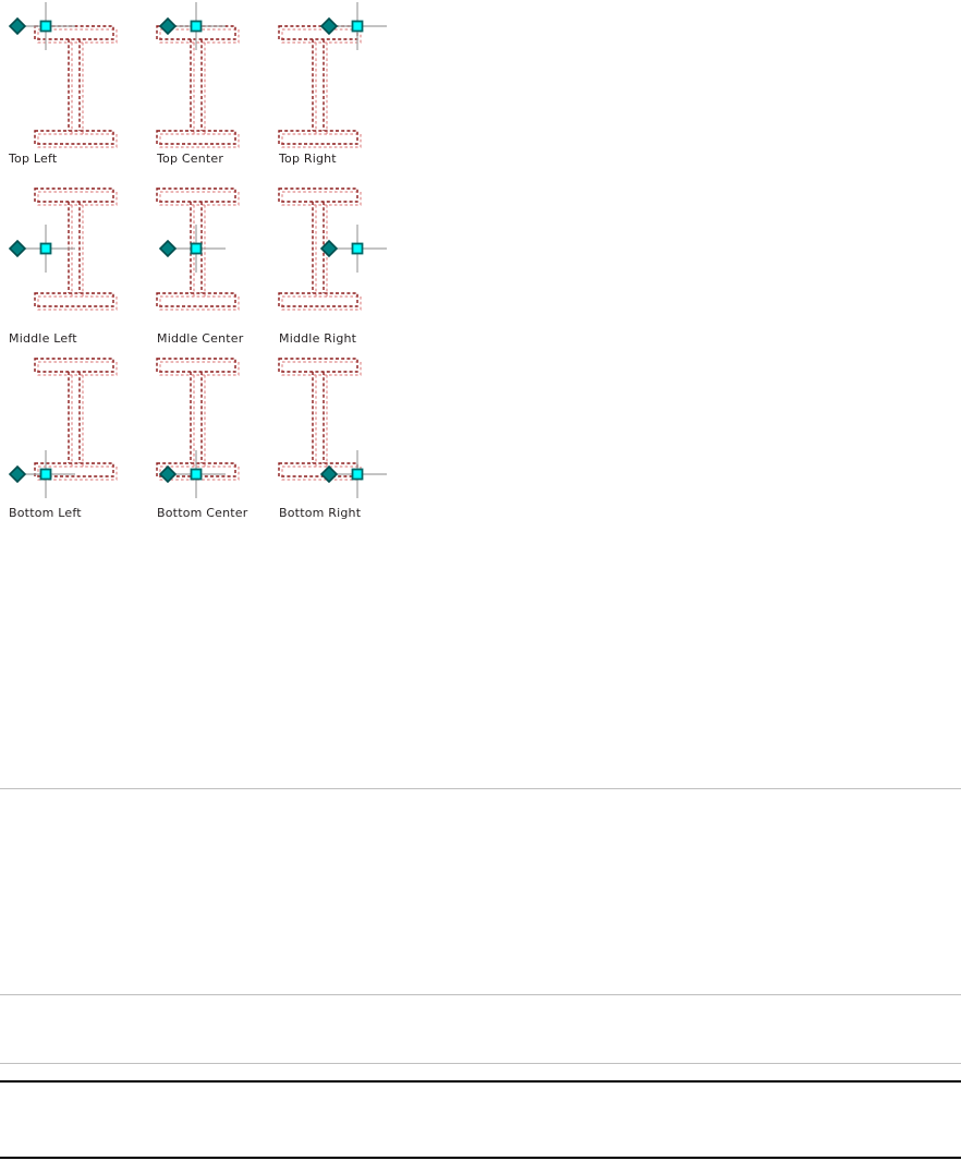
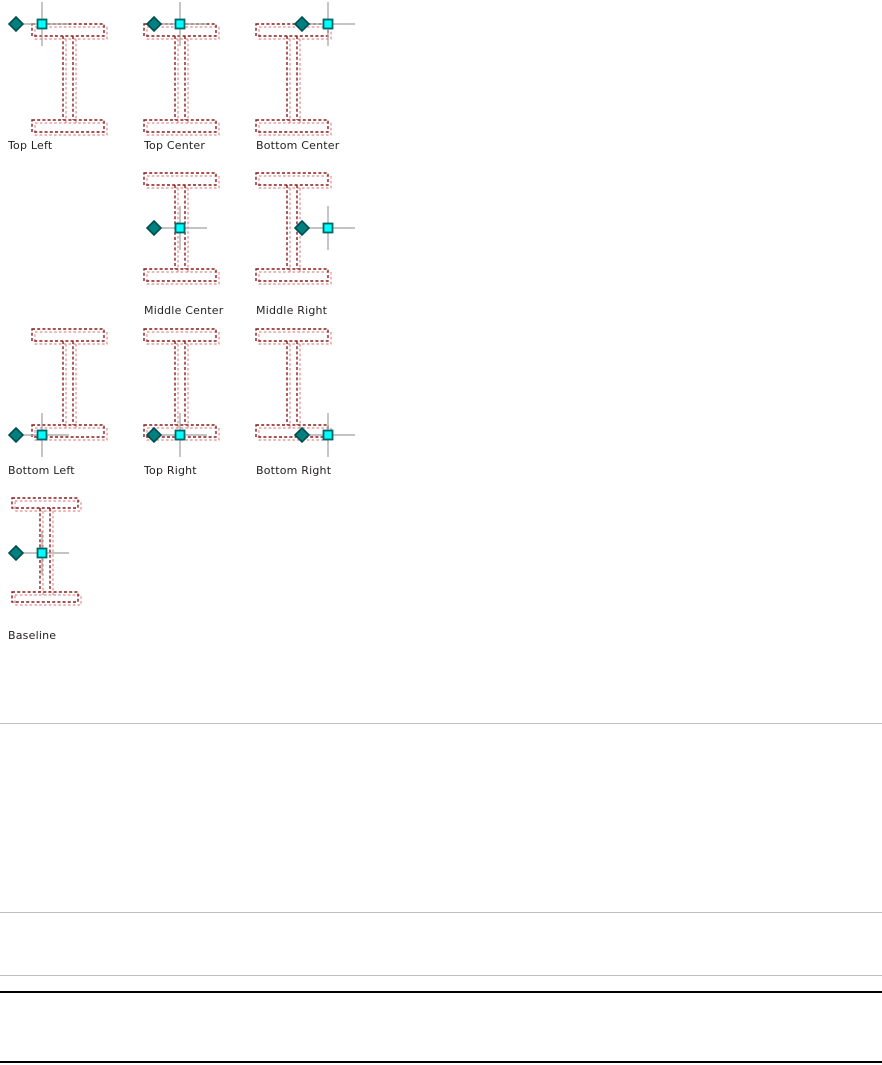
  Top Left
  Top Center
- Top Right
+ Bottom Center
- Middle Left
  Middle Center
  Middle Right
  Bottom Left
- Bottom Center
+ Top Right
  Bottom Right
+ Baseline
